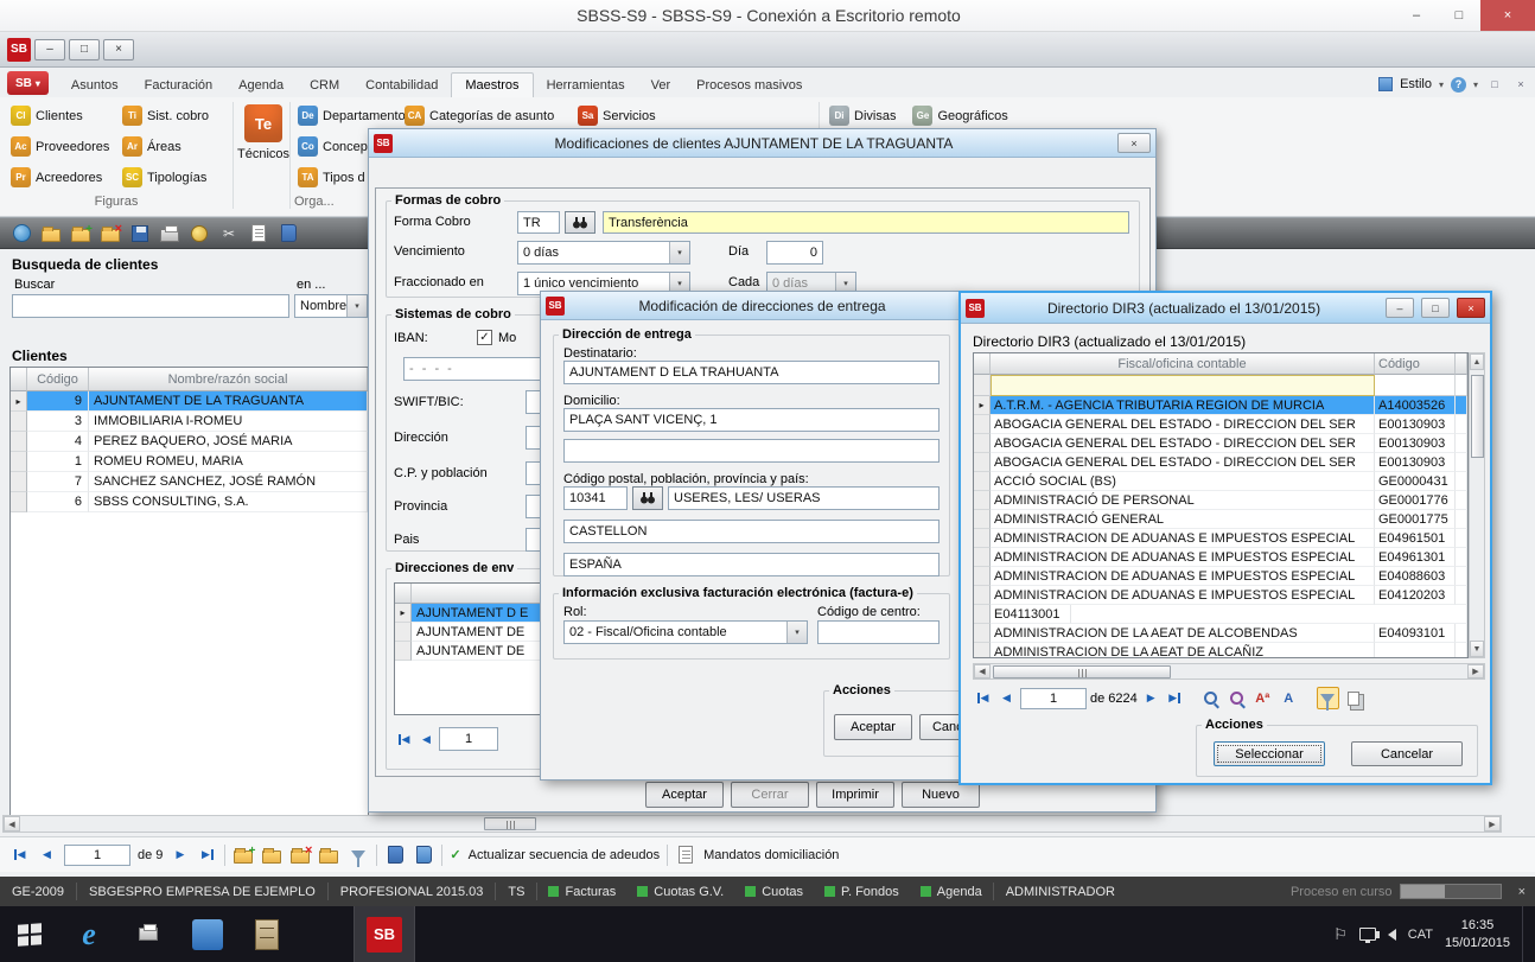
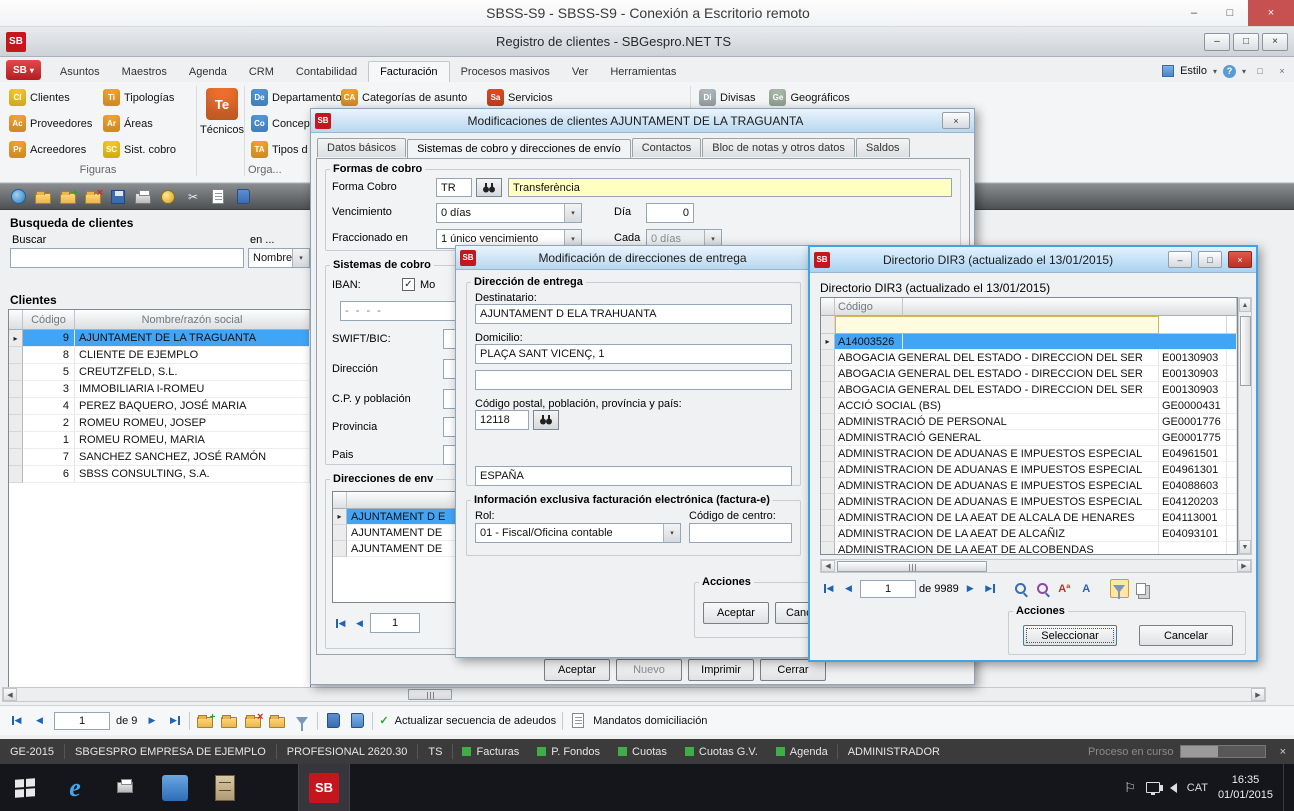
  SBSS-S9 - SBSS-S9 - Conexión a Escritorio remoto
  –
  □
  ×
  SB
+ Registro de clientes - SBGespro.NET TS
  –
  □
  ×
  SB
  ▾
  Asuntos
- Facturación
+ Maestros
  Agenda
  CRM
  Contabilidad
- Maestros
+ Facturación
- Herramientas
+ Procesos masivos
  Ver
- Procesos masivos
+ Herramientas
  Estilo
  ▾
  ?
  ▾
  □
  ×
  Cl
  Clientes
  Ac
  Proveedores
  Pr
  Acreedores
  Ti
- Sist. cobro
+ Tipologías
  Ar
  Áreas
  SC
- Tipologías
+ Sist. cobro
  Figuras
  Te
  Técnicos
  De
  Departamento
  Co
  Concep
  TA
  Tipos d
  Orga...
  CA
  Categorías de asunto
  Sa
  Servicios
  Di
  Divisas
  Ge
  Geográficos
  ✂
  Busqueda de clientes
  Buscar
  en ...
  Nombre
  Clientes
  Código
  Nombre/razón social
  9
  AJUNTAMENT DE LA TRAGUANTA
+ 8
+ CLIENTE DE EJEMPLO
+ 5
+ CREUTZFELD, S.L.
  3
  IMMOBILIARIA I-ROMEU
  4
  PEREZ BAQUERO, JOSÉ MARIA
+ 2
+ ROMEU ROMEU, JOSEP
  1
  ROMEU ROMEU, MARIA
  7
  SANCHEZ SANCHEZ, JOSÉ RAMÓN
  6
  SBSS CONSULTING, S.A.
  SB
  Modificaciones de clientes AJUNTAMENT DE LA TRAGUANTA
  ×
+ Datos básicos
+ Sistemas de cobro y direcciones de envío
+ Contactos
+ Bloc de notas y otros datos
+ Saldos
  Formas de cobro
  Forma Cobro
  TR
  Transferència
  Vencimiento
  0 días
  Día
  0
  Fraccionado en
  1 único vencimiento
  Cada
  0 días
  Sistemas de cobro
  IBAN:
  Mo
  - - - -
  SWIFT/BIC:
  Dirección
  C.P. y población
  Provincia
  Pais
  Direcciones de env
  AJUNTAMENT D E
  AJUNTAMENT DE
  AJUNTAMENT DE
  ◀
  ◀
  1
  Aceptar
- Cerrar
+ Nuevo
  Imprimir
- Nuevo
+ Cerrar
  SB
  Modificación de direcciones de entrega
  Dirección de entrega
  Destinatario:
  AJUNTAMENT D ELA TRAHUANTA
  Domicilio:
  PLAÇA SANT VICENÇ, 1
  Código postal, población, província y país:
- 10341
+ 12118
- USERES, LES/ USERAS
- CASTELLON
  ESPAÑA
  Información exclusiva facturación electrónica (factura-e)
  Rol:
  Código de centro:
- 02 - Fiscal/Oficina contable
+ 01 - Fiscal/Oficina contable
  Acciones
  Aceptar
  SB
  Directorio DIR3 (actualizado el 13/01/2015)
  –
  □
  ×
  Directorio DIR3 (actualizado el 13/01/2015)
- Fiscal/oficina contable
  Código
- A.T.R.M. - AGENCIA TRIBUTARIA REGION DE MURCIA
  A14003526
  ABOGACIA GENERAL DEL ESTADO - DIRECCION DEL SER
  E00130903
  ABOGACIA GENERAL DEL ESTADO - DIRECCION DEL SER
  E00130903
  ABOGACIA GENERAL DEL ESTADO - DIRECCION DEL SER
  E00130903
  ACCIÓ SOCIAL (BS)
  GE0000431
  ADMINISTRACIÓ DE PERSONAL
  GE0001776
  ADMINISTRACIÓ GENERAL
  GE0001775
  ADMINISTRACION DE ADUANAS E IMPUESTOS ESPECIAL
  E04961501
  ADMINISTRACION DE ADUANAS E IMPUESTOS ESPECIAL
  E04961301
  ADMINISTRACION DE ADUANAS E IMPUESTOS ESPECIAL
  E04088603
  ADMINISTRACION DE ADUANAS E IMPUESTOS ESPECIAL
  E04120203
+ ADMINISTRACION DE LA AEAT DE ALCALA DE HENARES
  E04113001
- ADMINISTRACION DE LA AEAT DE ALCOBENDAS
+ ADMINISTRACION DE LA AEAT DE ALCAÑIZ
  E04093101
- ADMINISTRACION DE LA AEAT DE ALCAÑIZ
+ ADMINISTRACION DE LA AEAT DE ALCOBENDAS
  ◀
  ◀
  1
- de 6224
+ de 9989
  ▶
  ▶
  Aª
  A
  Acciones
  Seleccionar
  Cancelar
  ◀
  ◀
  1
  de 9
  ▶
  ▶
  ✓
  Actualizar secuencia de adeudos
  Mandatos domiciliación
- GE-2009
+ GE-2015
  SBGESPRO EMPRESA DE EJEMPLO
- PROFESIONAL 2015.03
+ PROFESIONAL 2620.30
  TS
  Facturas
- Cuotas G.V.
+ P. Fondos
  Cuotas
- P. Fondos
+ Cuotas G.V.
  Agenda
  ADMINISTRADOR
  Proceso en curso
  ×
  e
  SB
  ⚐
  CAT
  16:35
- 15/01/2015
+ 01/01/2015
